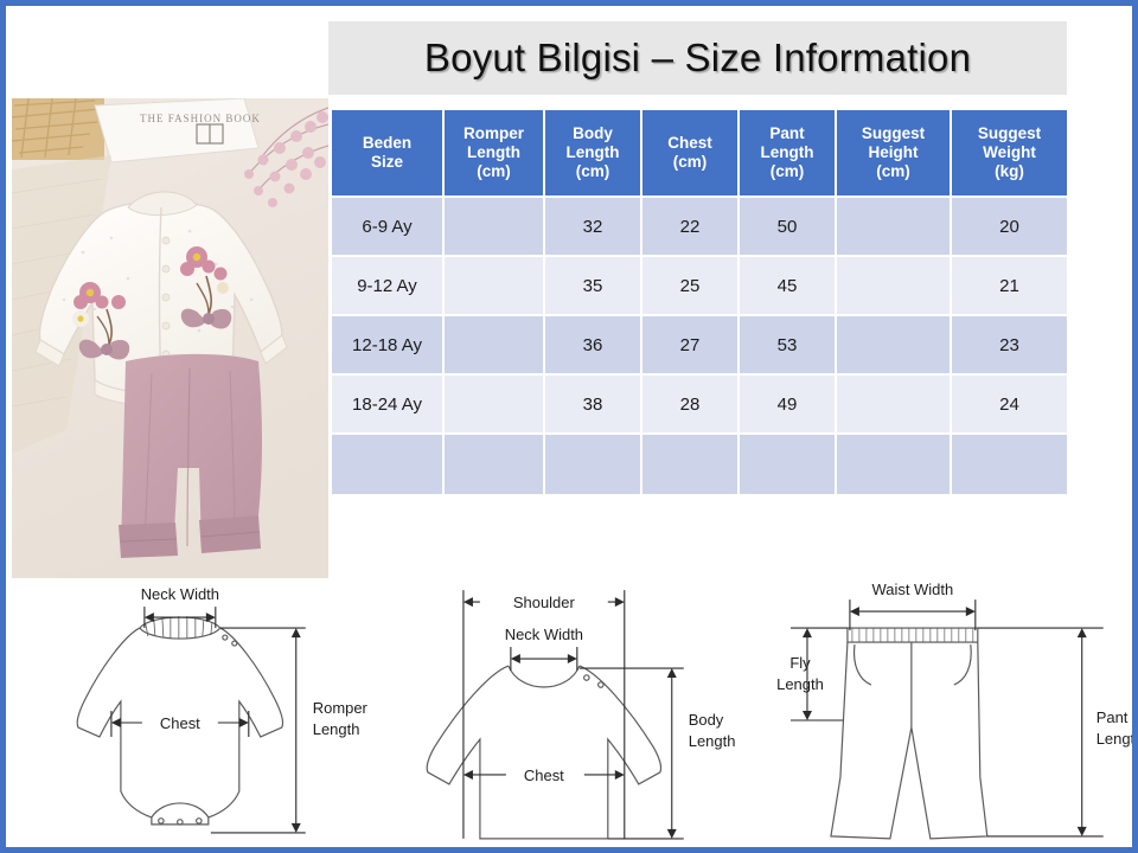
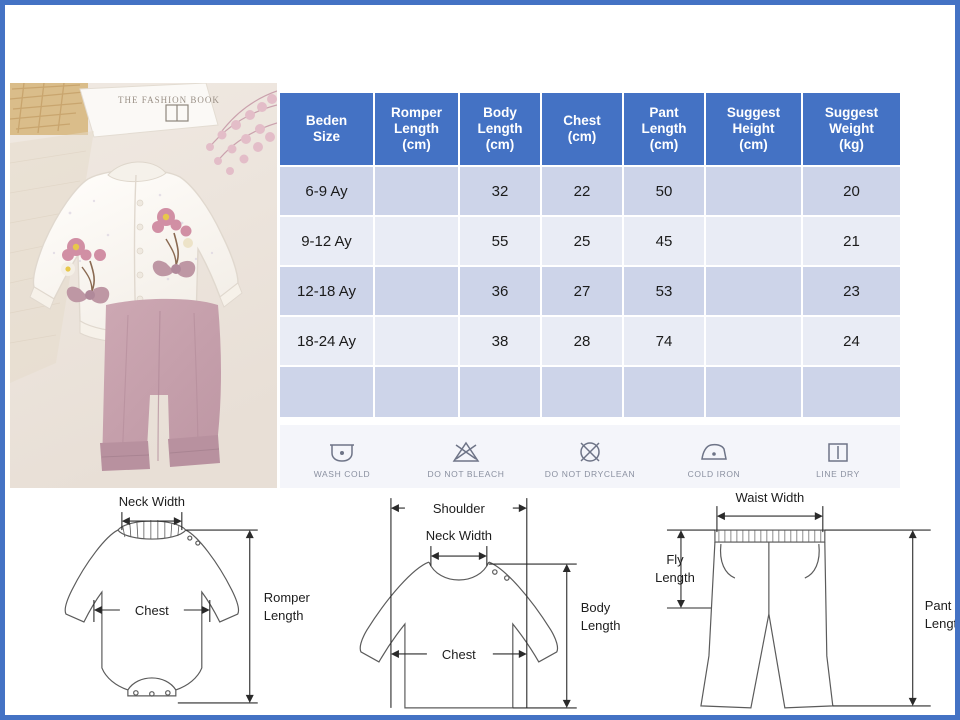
- Boyut Bilgisi – Size Information
  THE FASHION BOOK
  Beden Size	Romper Length (cm)	Body Length (cm)	Chest (cm)	Pant Length (cm)	Suggest Height (cm)	Suggest Weight (kg)
  6-9 Ay		32	22	50		20
- 9-12 Ay		35	25	45		21
+ 9-12 Ay		55	25	45		21
  12-18 Ay		36	27	53		23
- 18-24 Ay		38	28	49		24
+ 18-24 Ay		38	28	74		24
+ WASH COLD
+ DO NOT BLEACH
+ DO NOT DRYCLEAN
+ COLD IRON
+ LINE DRY
  Neck Width
  Chest
  Romper
  Length
  Shoulder
  Neck Width
  Chest
  Body
  Length
  Waist Width
  Fly
  Length
  Pant
